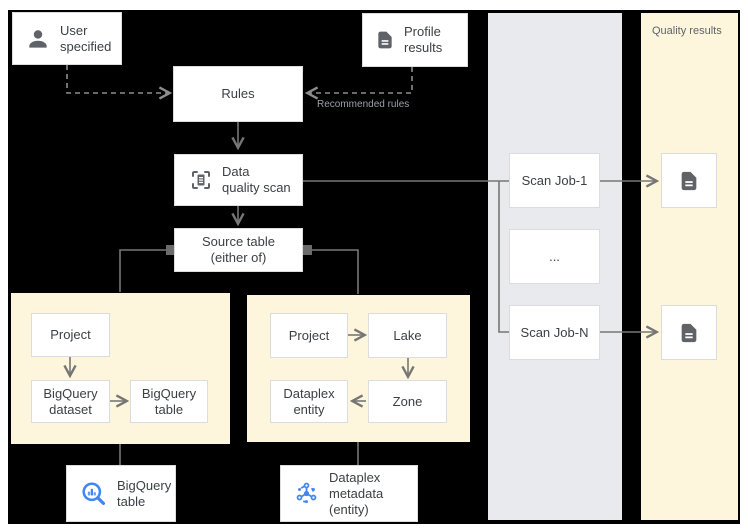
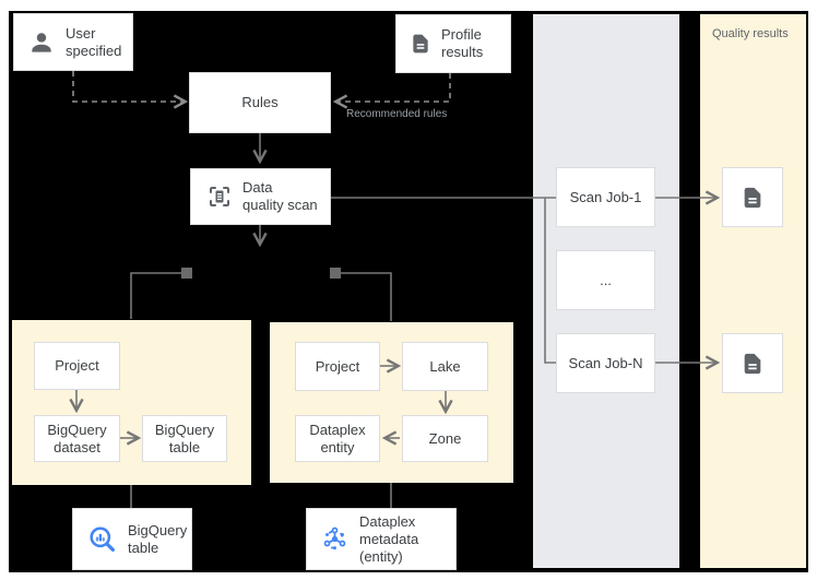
  Quality results
  User
  specified
  Profile
  results
  Rules
  Recommended rules
  Data
  quality scan
- Source table
- (either of)
  Project
  BigQuery
  dataset
  BigQuery
  table
  Project
  Lake
  Dataplex
  entity
  Zone
  BigQuery
  table
  Dataplex
  metadata (entity)
  Scan Job-1
  ...
  Scan Job-N
